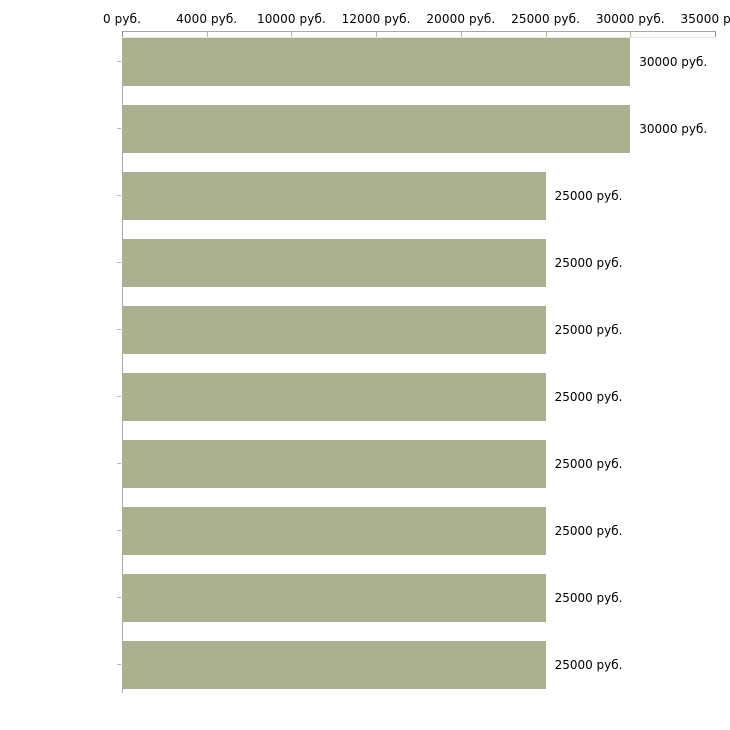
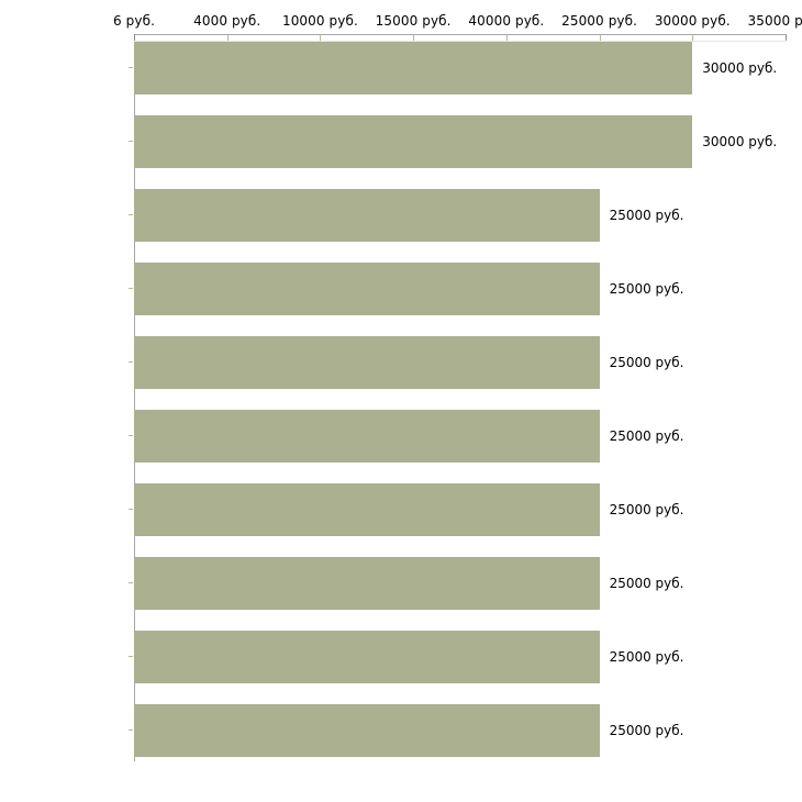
- 0 руб.
+ 6 руб.
  4000 руб.
  10000 руб.
- 12000 руб.
+ 15000 руб.
- 20000 руб.
+ 40000 руб.
  25000 руб.
  30000 руб.
  30000 руб.
  30000 руб.
  25000 руб.
  25000 руб.
  25000 руб.
  25000 руб.
  25000 руб.
  25000 руб.
  25000 руб.
  25000 руб.
